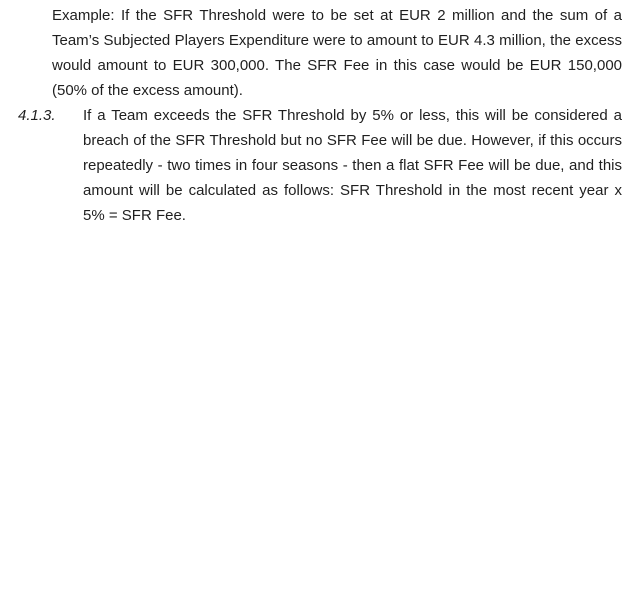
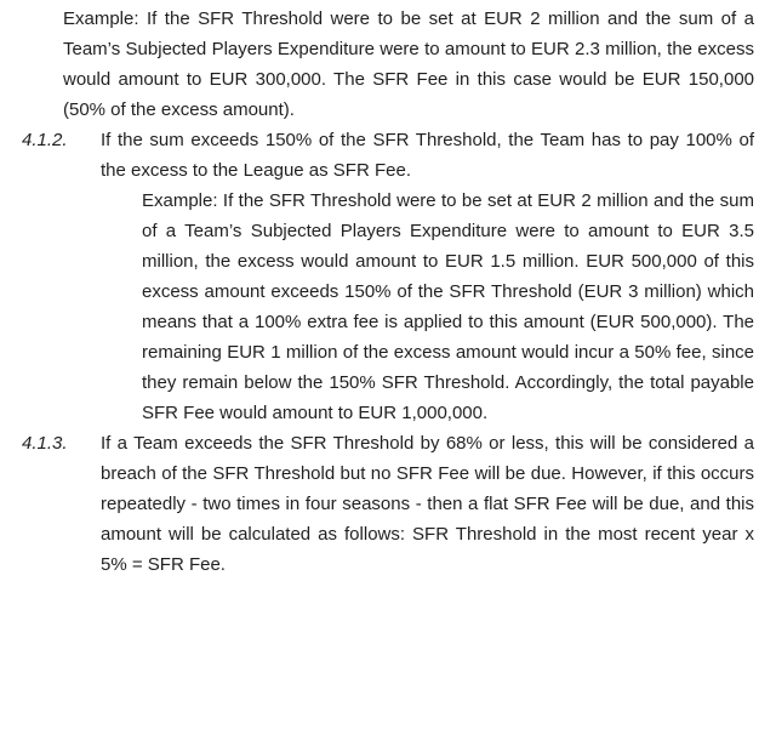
- Example: If the SFR Threshold were to be set at EUR 2 million and the sum of a Team’s Subjected Players Expenditure were to amount to EUR 4.3 million, the excess would amount to EUR 300,000. The SFR Fee in this case would be EUR 150,000 (50% of the excess amount).
+ Example: If the SFR Threshold were to be set at EUR 2 million and the sum of a Team’s Subjected Players Expenditure were to amount to EUR 2.3 million, the excess would amount to EUR 300,000. The SFR Fee in this case would be EUR 150,000 (50% of the excess amount).
+ 4.1.2.
+ If the sum exceeds 150% of the SFR Threshold, the Team has to pay 100% of the excess to the League as SFR Fee.
+ Example: If the SFR Threshold were to be set at EUR 2 million and the sum of a Team’s Subjected Players Expenditure were to amount to EUR 3.5 million, the excess would amount to EUR 1.5 million. EUR 500,000 of this excess amount exceeds 150% of the SFR Threshold (EUR 3 million) which means that a 100% extra fee is applied to this amount (EUR 500,000). The remaining EUR 1 million of the excess amount would incur a 50% fee, since they remain below the 150% SFR Threshold. Accordingly, the total payable SFR Fee would amount to EUR 1,000,000.
  4.1.3.
- If a Team exceeds the SFR Threshold by 5% or less, this will be considered a breach of the SFR Threshold but no SFR Fee will be due. However, if this occurs repeatedly - two times in four seasons - then a flat SFR Fee will be due, and this amount will be calculated as follows: SFR Threshold in the most recent year x 5% = SFR Fee.
+ If a Team exceeds the SFR Threshold by 68% or less, this will be considered a breach of the SFR Threshold but no SFR Fee will be due. However, if this occurs repeatedly - two times in four seasons - then a flat SFR Fee will be due, and this amount will be calculated as follows: SFR Threshold in the most recent year x 5% = SFR Fee.
